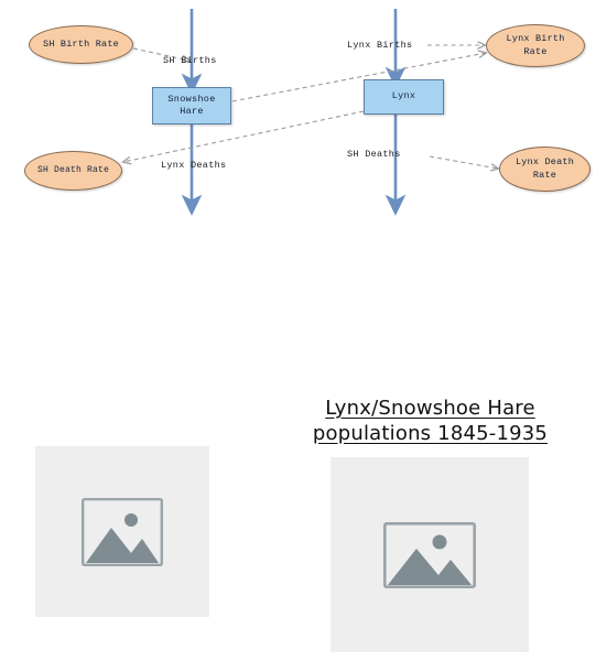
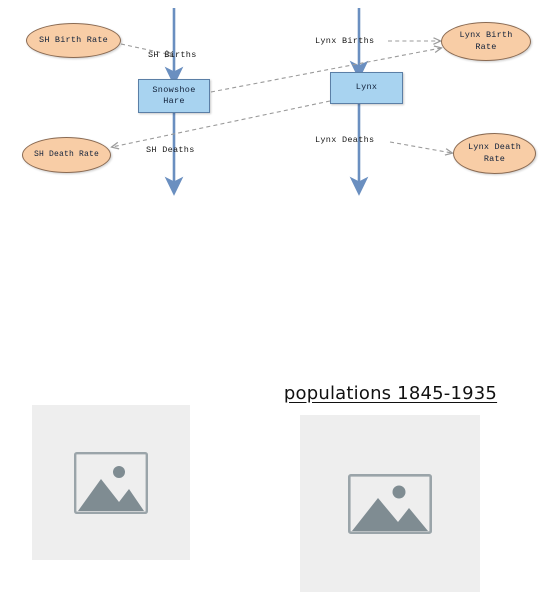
  Snowshoe
  Hare
  Lynx
  SH Birth Rate
  Lynx Birth
  Rate
  SH Death Rate
  Lynx Death
  Rate
  SH Births
- Lynx Deaths
+ SH Deaths
  Lynx Births
- SH Deaths
+ Lynx Deaths
- Lynx/Snowshoe Hare
  populations 1845-1935
